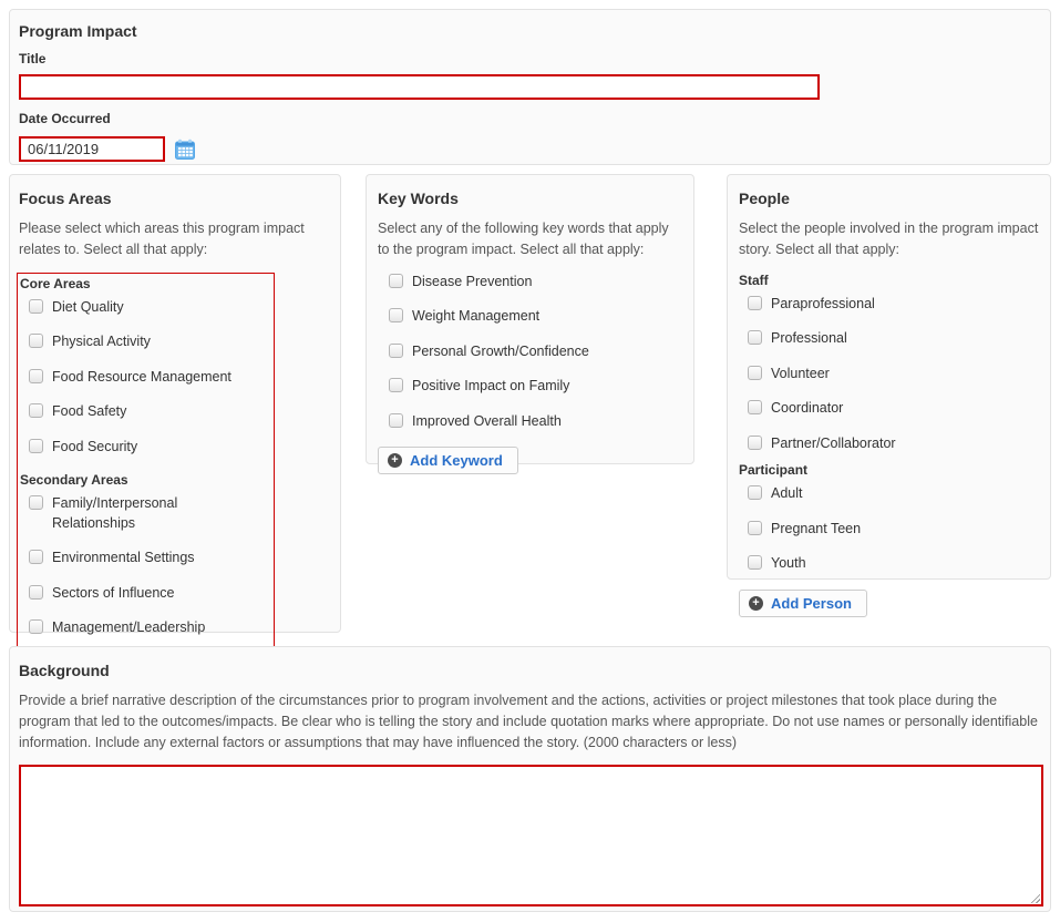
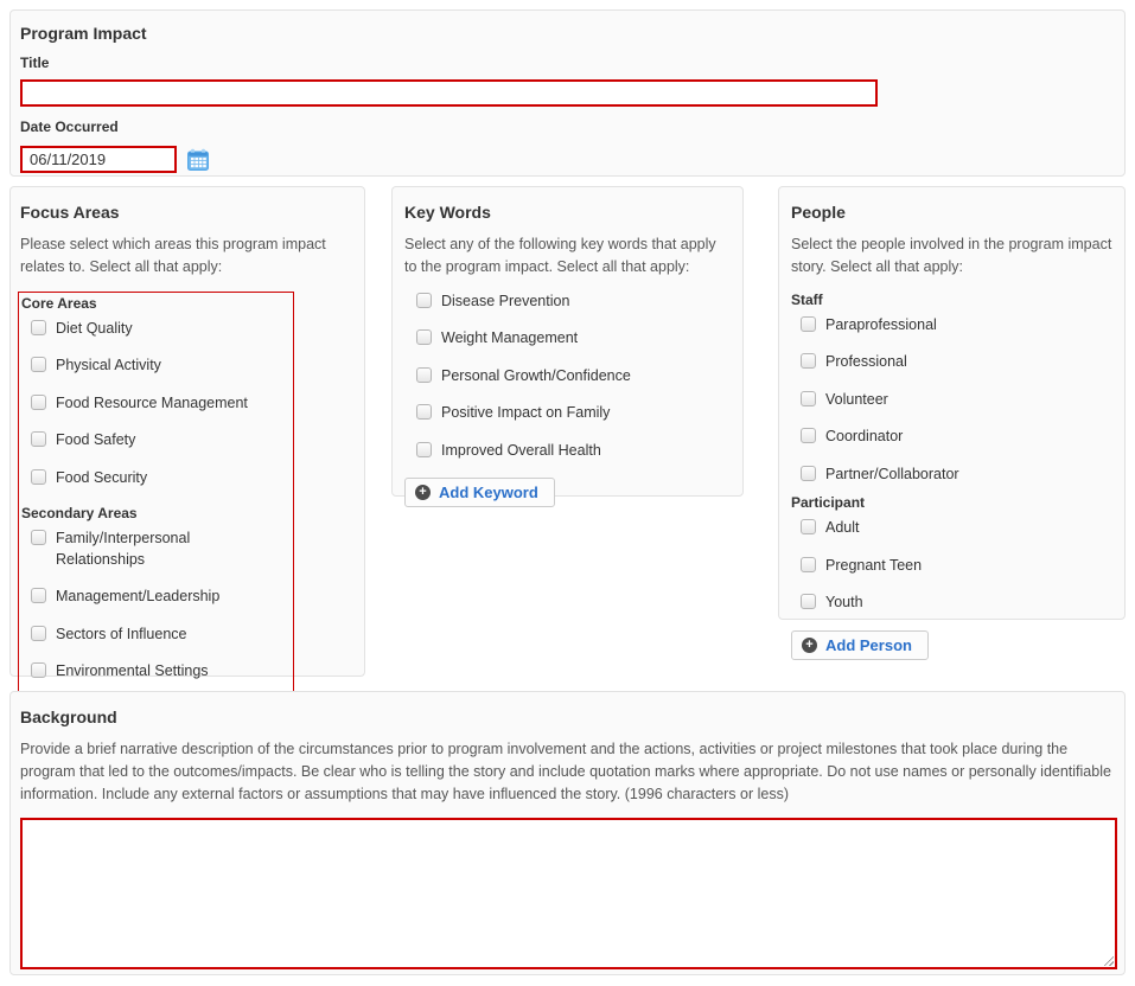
  Program Impact
  Title
  Date Occurred
  06/11/2019
  Focus Areas
  Please select which areas this program impact relates to. Select all that apply:
  Core Areas
  Diet Quality
  Physical Activity
  Food Resource Management
  Food Safety
  Food Security
  Secondary Areas
  Family/Interpersonal Relationships
- Environmental Settings
+ Management/Leadership
  Sectors of Influence
- Management/Leadership
+ Environmental Settings
  Key Words
  Select any of the following key words that apply to the program impact. Select all that apply:
  Disease Prevention
  Weight Management
  Personal Growth/Confidence
  Positive Impact on Family
  Improved Overall Health
  +
  Add Keyword
  People
  Select the people involved in the program impact story. Select all that apply:
  Staff
  Paraprofessional
  Professional
  Volunteer
  Coordinator
  Partner/Collaborator
  Participant
  Adult
  Pregnant Teen
  Youth
  +
  Add Person
  Background
- Provide a brief narrative description of the circumstances prior to program involvement and the actions, activities or project milestones that took place during the program that led to the outcomes/impacts. Be clear who is telling the story and include quotation marks where appropriate. Do not use names or personally identifiable information. Include any external factors or assumptions that may have influenced the story. (2000 characters or less)
+ Provide a brief narrative description of the circumstances prior to program involvement and the actions, activities or project milestones that took place during the program that led to the outcomes/impacts. Be clear who is telling the story and include quotation marks where appropriate. Do not use names or personally identifiable information. Include any external factors or assumptions that may have influenced the story. (1996 characters or less)
